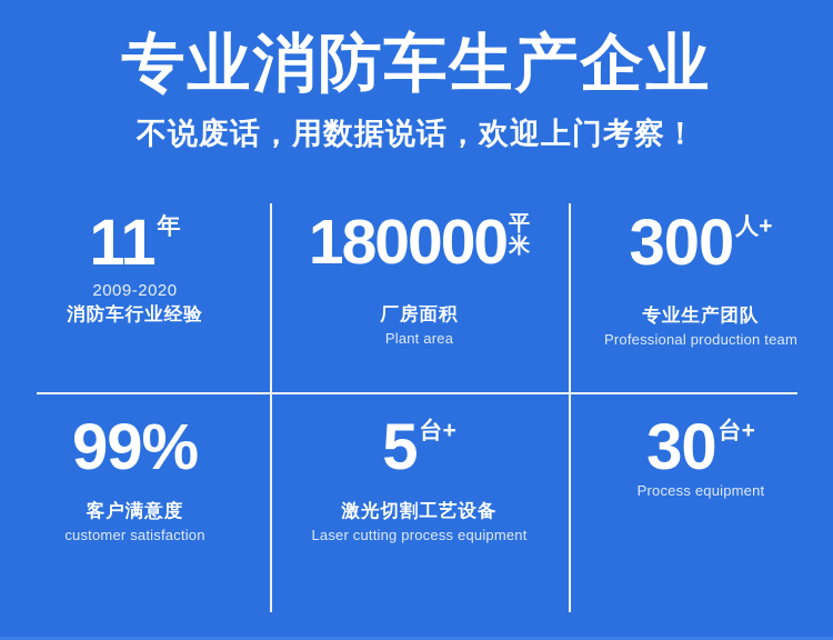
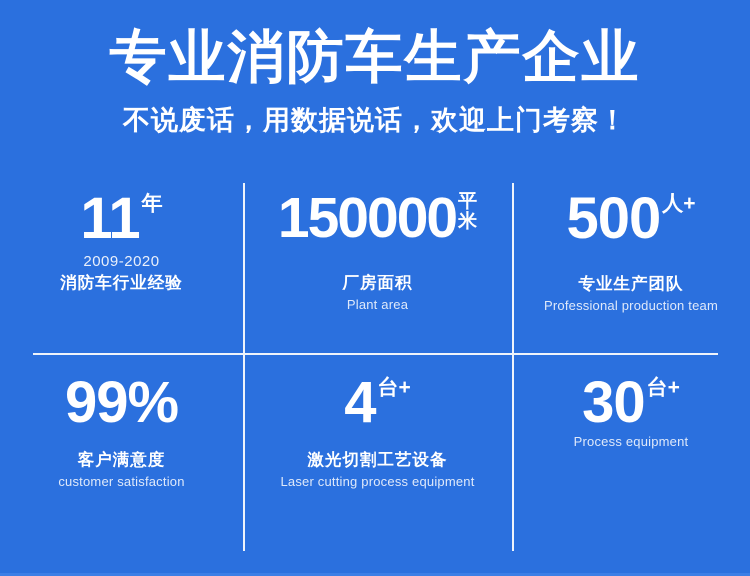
  专业消防车生产企业
  不说废话，用数据说话，欢迎上门考察！
  11
  年
  2009-2020
  消防车行业经验
- 180000
+ 150000
  平
  米
  厂房面积
  Plant area
- 300
+ 500
  人+
  专业生产团队
  Professional production team
  99%
  客户满意度
  customer satisfaction
- 5
+ 4
  台+
  激光切割工艺设备
  Laser cutting process equipment
  30
  台+
  Process equipment
